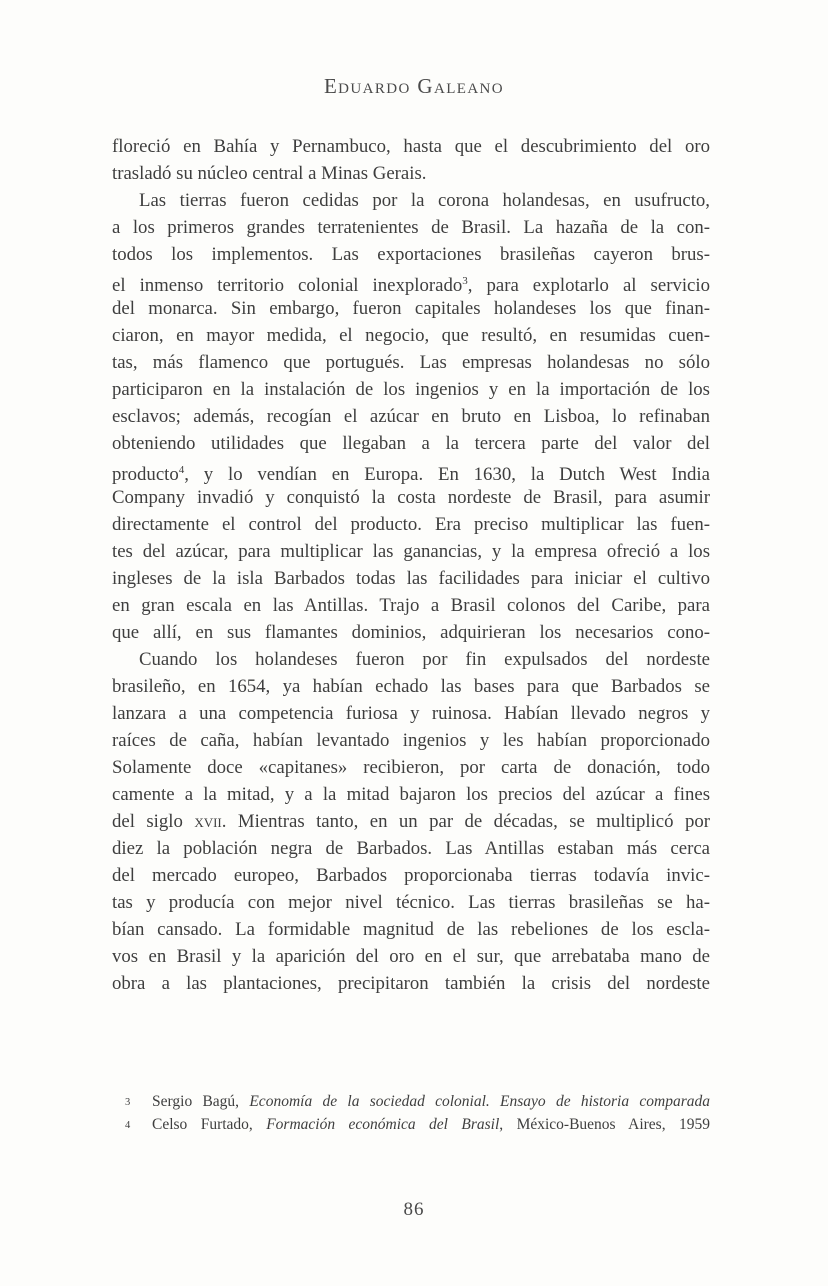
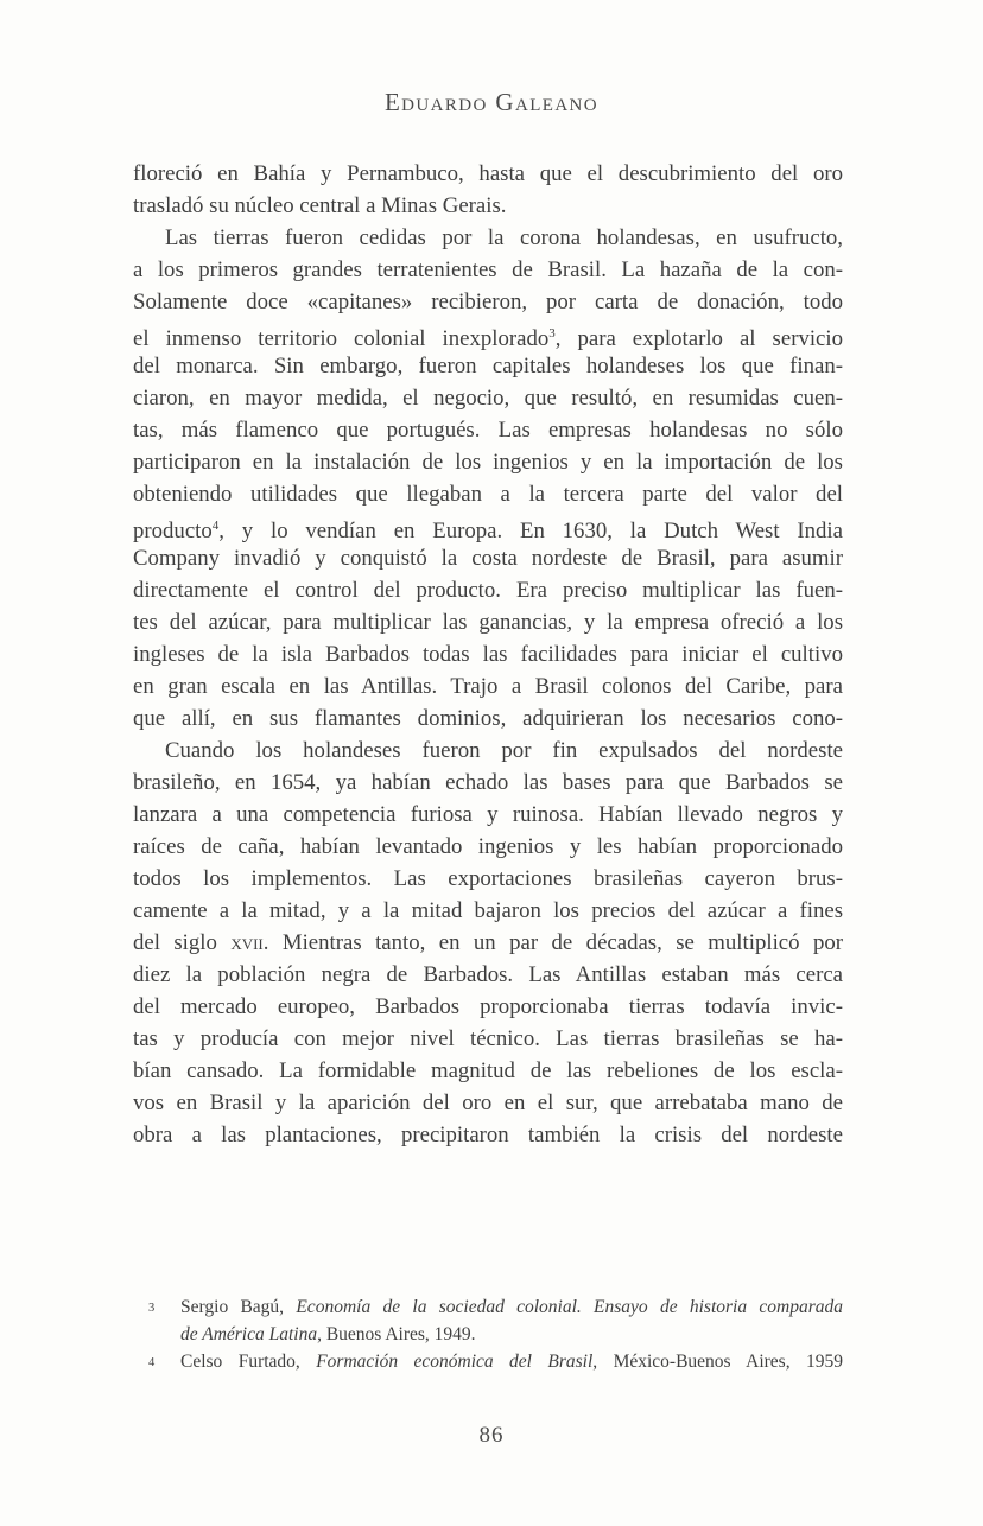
  Eduardo Galeano
  floreció en Bahía y Pernambuco, hasta que el descubrimiento del oro
  trasladó su núcleo central a Minas Gerais.
  Las tierras fueron cedidas por la corona holandesas, en usufructo,
  a los primeros grandes terratenientes de Brasil. La hazaña de la con-
- todos los implementos. Las exportaciones brasileñas cayeron brus-
+ Solamente doce «capitanes» recibieron, por carta de donación, todo
  el inmenso territorio colonial inexplorado3, para explotarlo al servicio
  del monarca. Sin embargo, fueron capitales holandeses los que finan-
  ciaron, en mayor medida, el negocio, que resultó, en resumidas cuen-
  tas, más flamenco que portugués. Las empresas holandesas no sólo
  participaron en la instalación de los ingenios y en la importación de los
- esclavos; además, recogían el azúcar en bruto en Lisboa, lo refinaban
  obteniendo utilidades que llegaban a la tercera parte del valor del
  producto4, y lo vendían en Europa. En 1630, la Dutch West India
  Company invadió y conquistó la costa nordeste de Brasil, para asumir
  directamente el control del producto. Era preciso multiplicar las fuen-
  tes del azúcar, para multiplicar las ganancias, y la empresa ofreció a los
  ingleses de la isla Barbados todas las facilidades para iniciar el cultivo
  en gran escala en las Antillas. Trajo a Brasil colonos del Caribe, para
  que allí, en sus flamantes dominios, adquirieran los necesarios cono-
  Cuando los holandeses fueron por fin expulsados del nordeste
  brasileño, en 1654, ya habían echado las bases para que Barbados se
  lanzara a una competencia furiosa y ruinosa. Habían llevado negros y
  raíces de caña, habían levantado ingenios y les habían proporcionado
- Solamente doce «capitanes» recibieron, por carta de donación, todo
+ todos los implementos. Las exportaciones brasileñas cayeron brus-
  camente a la mitad, y a la mitad bajaron los precios del azúcar a fines
  del siglo xvii. Mientras tanto, en un par de décadas, se multiplicó por
  diez la población negra de Barbados. Las Antillas estaban más cerca
  del mercado europeo, Barbados proporcionaba tierras todavía invic-
  tas y producía con mejor nivel técnico. Las tierras brasileñas se ha-
  bían cansado. La formidable magnitud de las rebeliones de los escla-
  vos en Brasil y la aparición del oro en el sur, que arrebataba mano de
  obra a las plantaciones, precipitaron también la crisis del nordeste
  3
  Sergio Bagú, Economía de la sociedad colonial. Ensayo de historia comparada
+ de América Latina, Buenos Aires, 1949.
  4
  Celso Furtado, Formación económica del Brasil, México-Buenos Aires, 1959
  86
